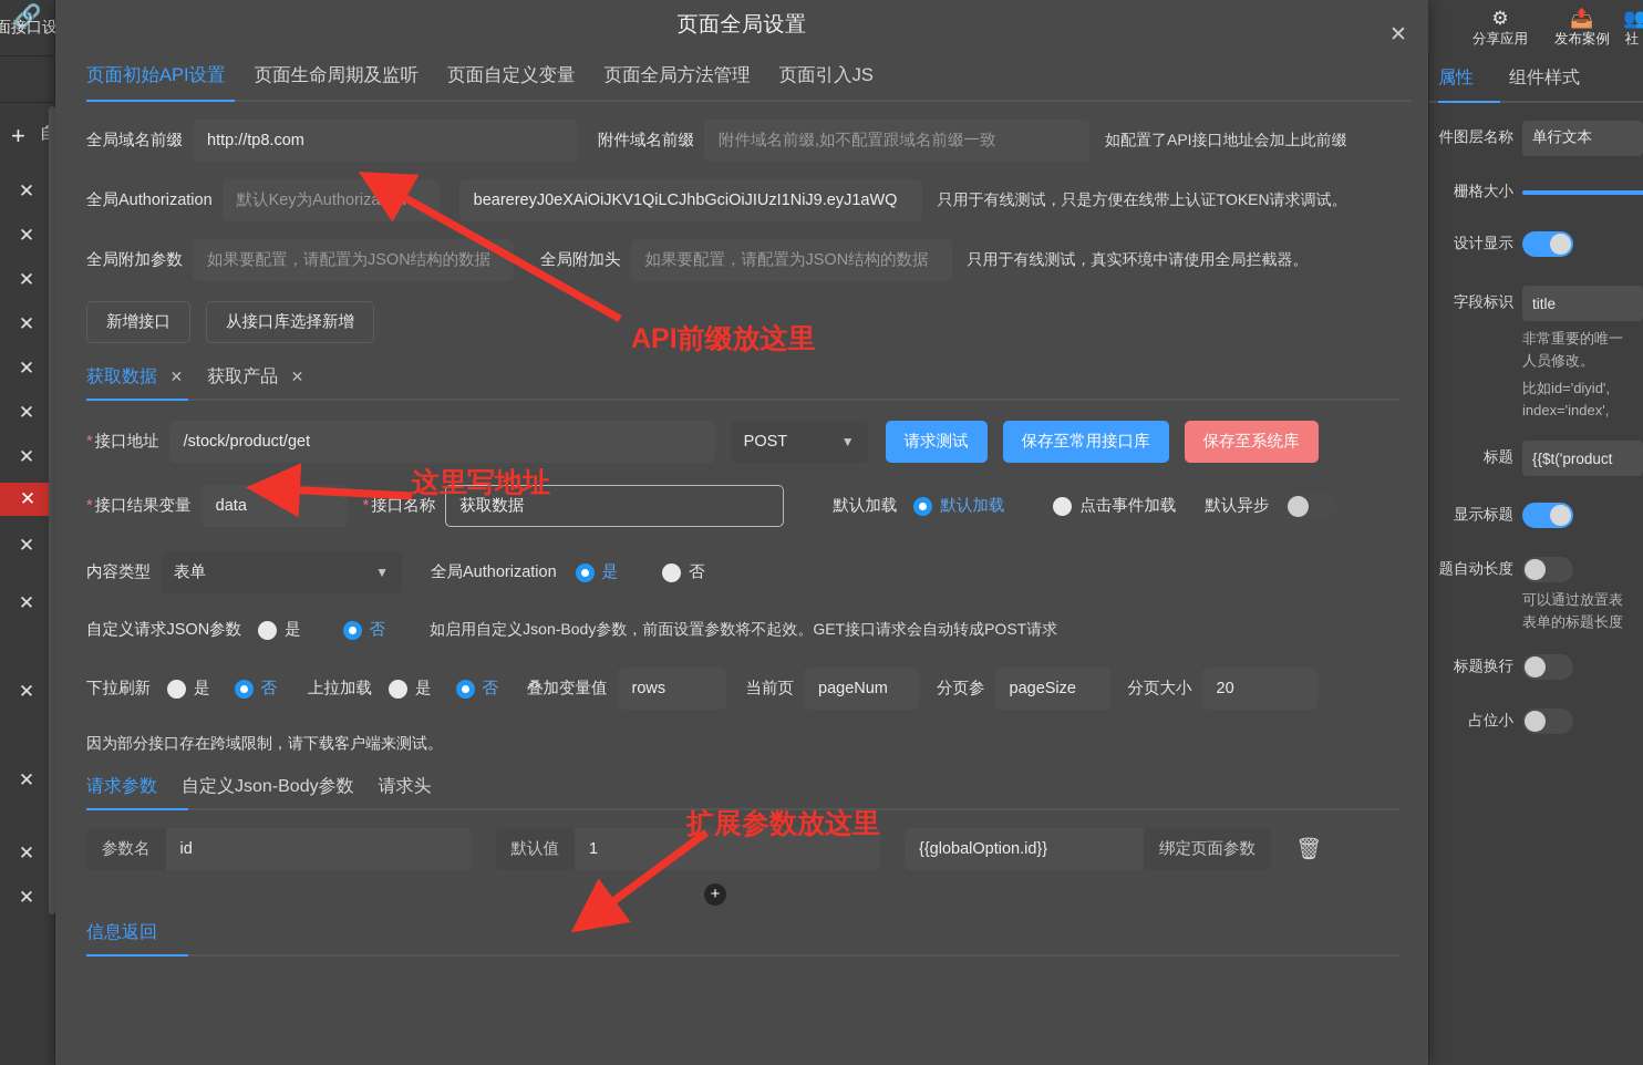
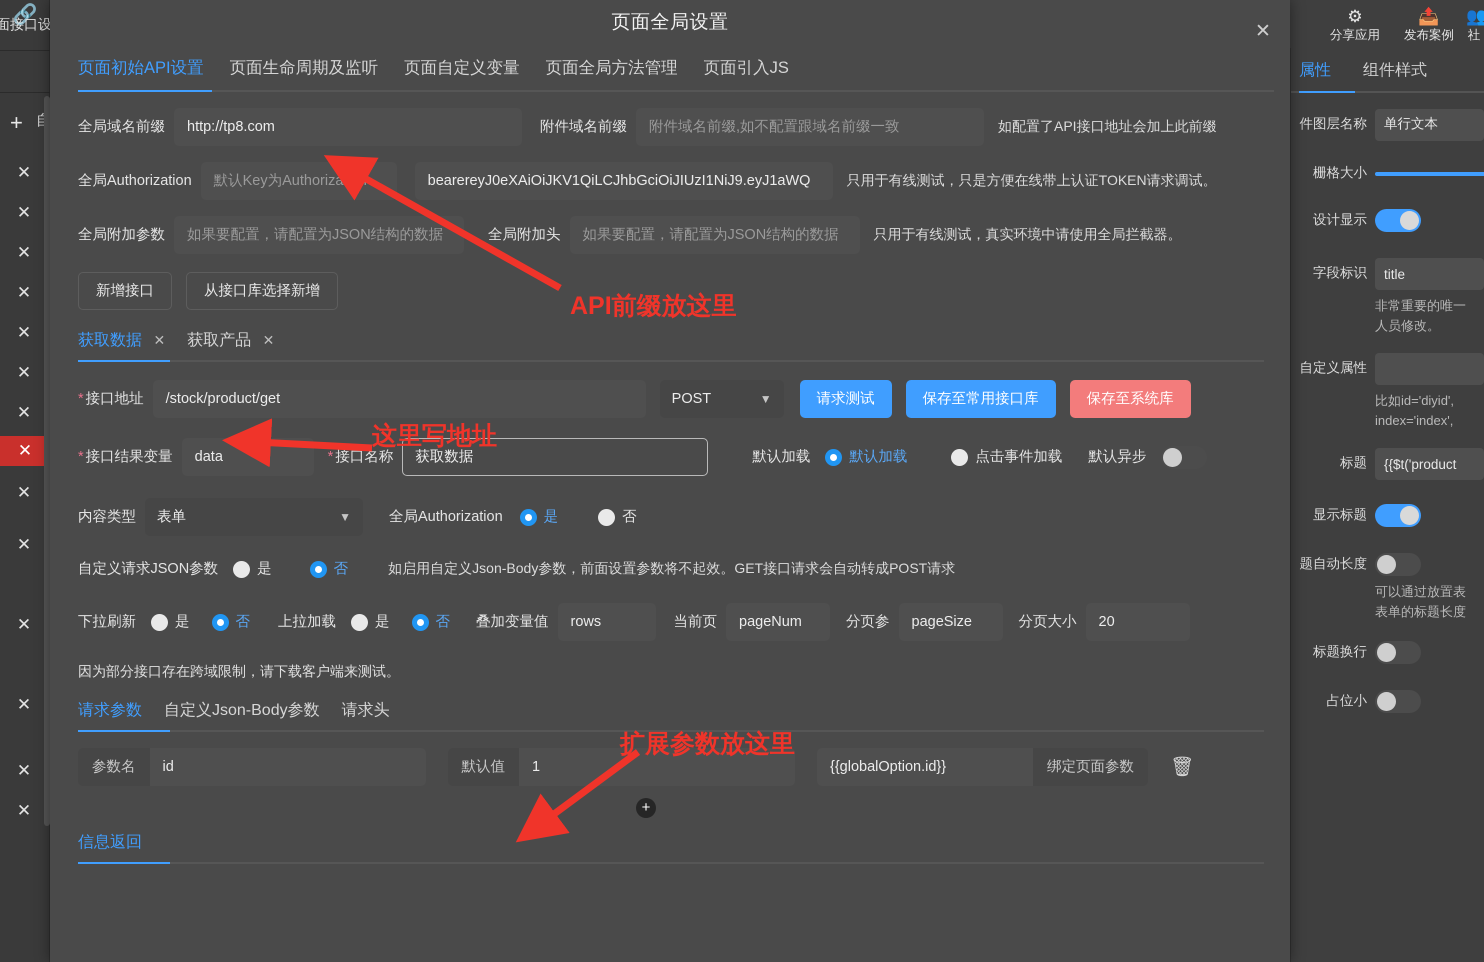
  ⚙
  分享应用
  📤
  发布案例
  👥
  社
  🔗
  面接口设
  +
  ✕
  ✕
  ✕
  ✕
  ✕
  ✕
  ✕
  ✕
  ✕
  ✕
  ✕
  ✕
  ✕
  ✕
  属性
  组件样式
  件图层名称
  单行文本
  栅格大小
  设计显示
  字段标识
  title
  非常重要的唯一
  人员修改。
+ 自定义属性
  比如id='diyid',
  index='index',
  标题
  {{$t('product
  显示标题
  题自动长度
  可以通过放置表
  表单的标题长度
  标题换行
  占位小
  页面全局设置
  ✕
  页面初始API设置
  页面生命周期及监听
  页面自定义变量
  页面全局方法管理
  页面引入JS
  全局域名前缀
  http://tp8.com
  附件域名前缀
  附件域名前缀,如不配置跟域名前缀一致
  如配置了API接口地址会加上此前缀
  全局Authorization
  默认Key为Authorizatio
  bearereyJ0eXAiOiJKV1QiLCJhbGciOiJIUzI1NiJ9.eyJ1aWQ
  只用于有线测试，只是方便在线带上认证TOKEN请求调试。
  全局附加参数
  如果要配置，请配置为JSON结构的数据
  全局附加头
  如果要配置，请配置为JSON结构的数据
  只用于有线测试，真实环境中请使用全局拦截器。
  新增接口
  从接口库选择新增
  获取数据 ✕
  获取产品 ✕
  * 接口地址
  /stock/product/get
  POST
  ▼
  请求测试
  保存至常用接口库
  保存至系统库
  * 接口结果变量
  data
  * 接口名称
  获取数据
  默认加载
  默认加载
  点击事件加载
  默认异步
  内容类型
  表单
  ▼
  全局Authorization
  是
  否
  自定义请求JSON参数
  是
  否
  如启用自定义Json-Body参数，前面设置参数将不起效。GET接口请求会自动转成POST请求
  下拉刷新
  是
  否
  上拉加载
  是
  否
  叠加变量值
  rows
  当前页
  pageNum
  分页参
  pageSize
  分页大小
  20
  因为部分接口存在跨域限制，请下载客户端来测试。
  请求参数
  自定义Json-Body参数
  请求头
  参数名
  id
  默认值
  1
  {{globalOption.id}}
  绑定页面参数
  🗑
  +
  信息返回
  API前缀放这里
  这里写地址
  扩展参数放这里
